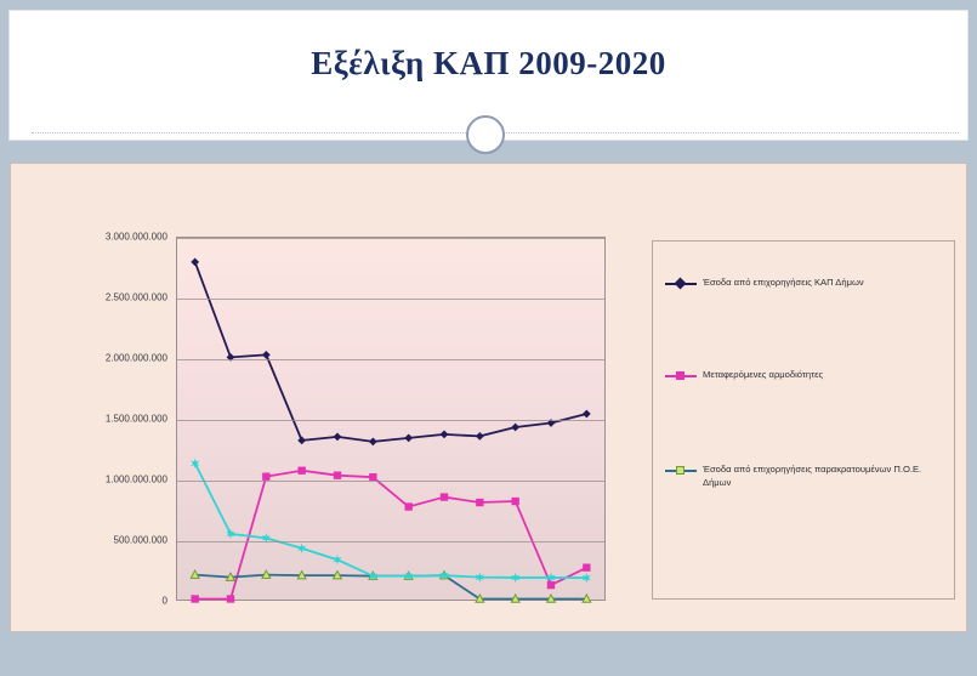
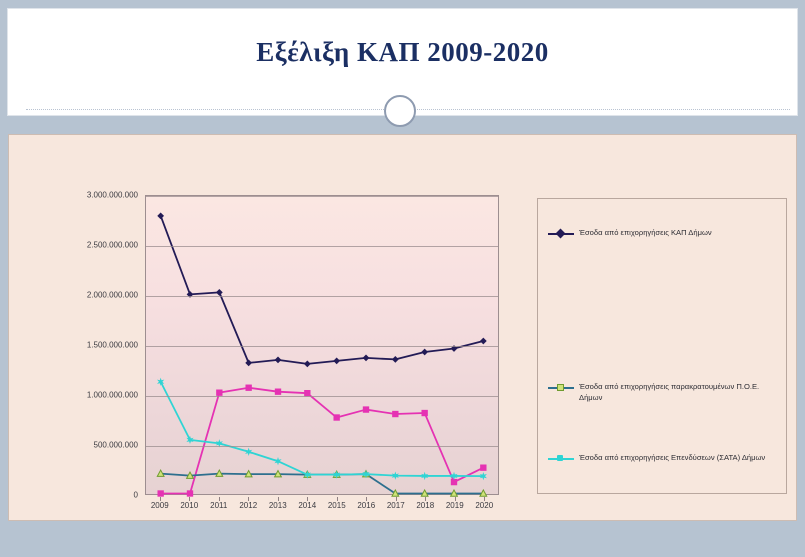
  Εξέλιξη ΚΑΠ 2009-2020
  0
  500.000.000
  1.000.000.000
  1.500.000.000
  2.000.000.000
  2.500.000.000
  3.000.000.000
+ 2009
+ 2010
+ 2011
+ 2012
+ 2013
+ 2014
+ 2015
+ 2016
+ 2017
+ 2018
+ 2019
+ 2020
  Έσοδα από επιχορηγήσεις ΚΑΠ Δήμων
- Μεταφερόμενες αρμοδιότητες
  Έσοδα από επιχορηγήσεις παρακρατουμένων Π.Ο.Ε. Δήμων
+ Έσοδα από επιχορηγήσεις Επενδύσεων (ΣΑΤΑ) Δήμων
